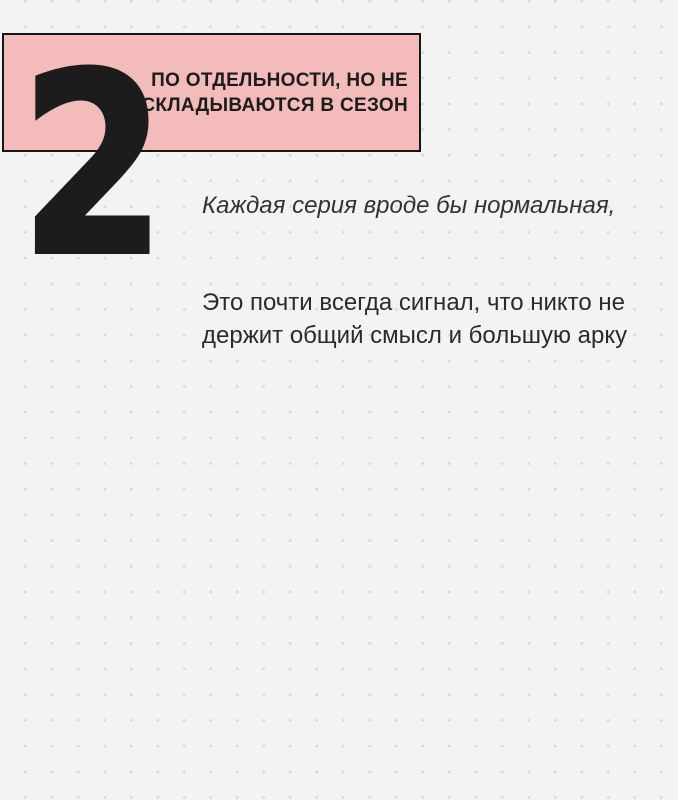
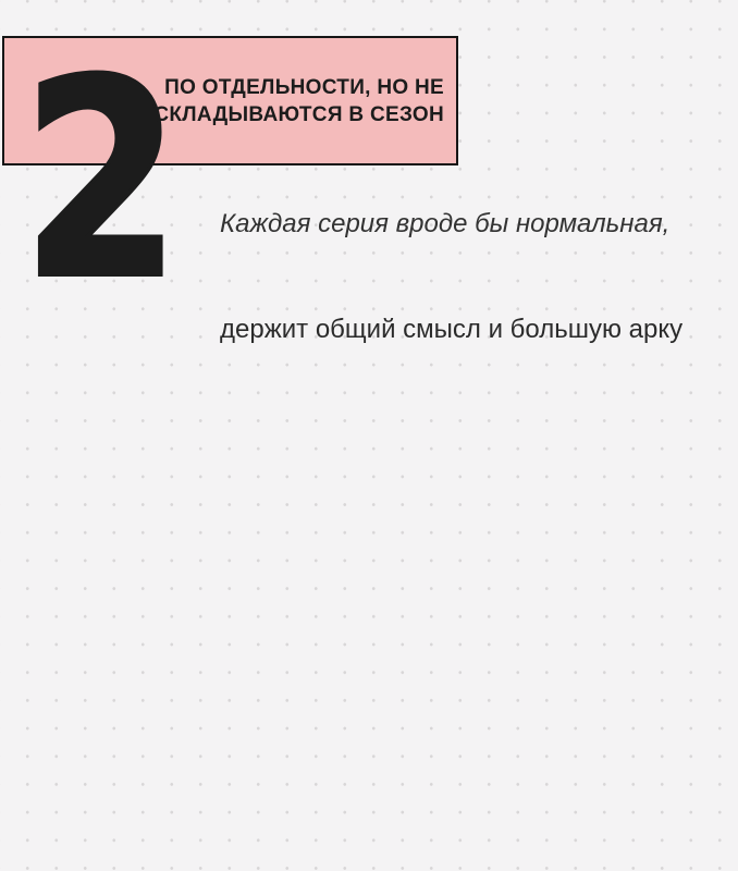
  ПО ОТДЕЛЬНОСТИ, НО НЕ
  СКЛАДЫВАЮТСЯ В СЕЗОН
  2
  Каждая серия вроде бы нормальная,
- Это почти всегда сигнал, что никто не
  держит общий смысл и большую арку
